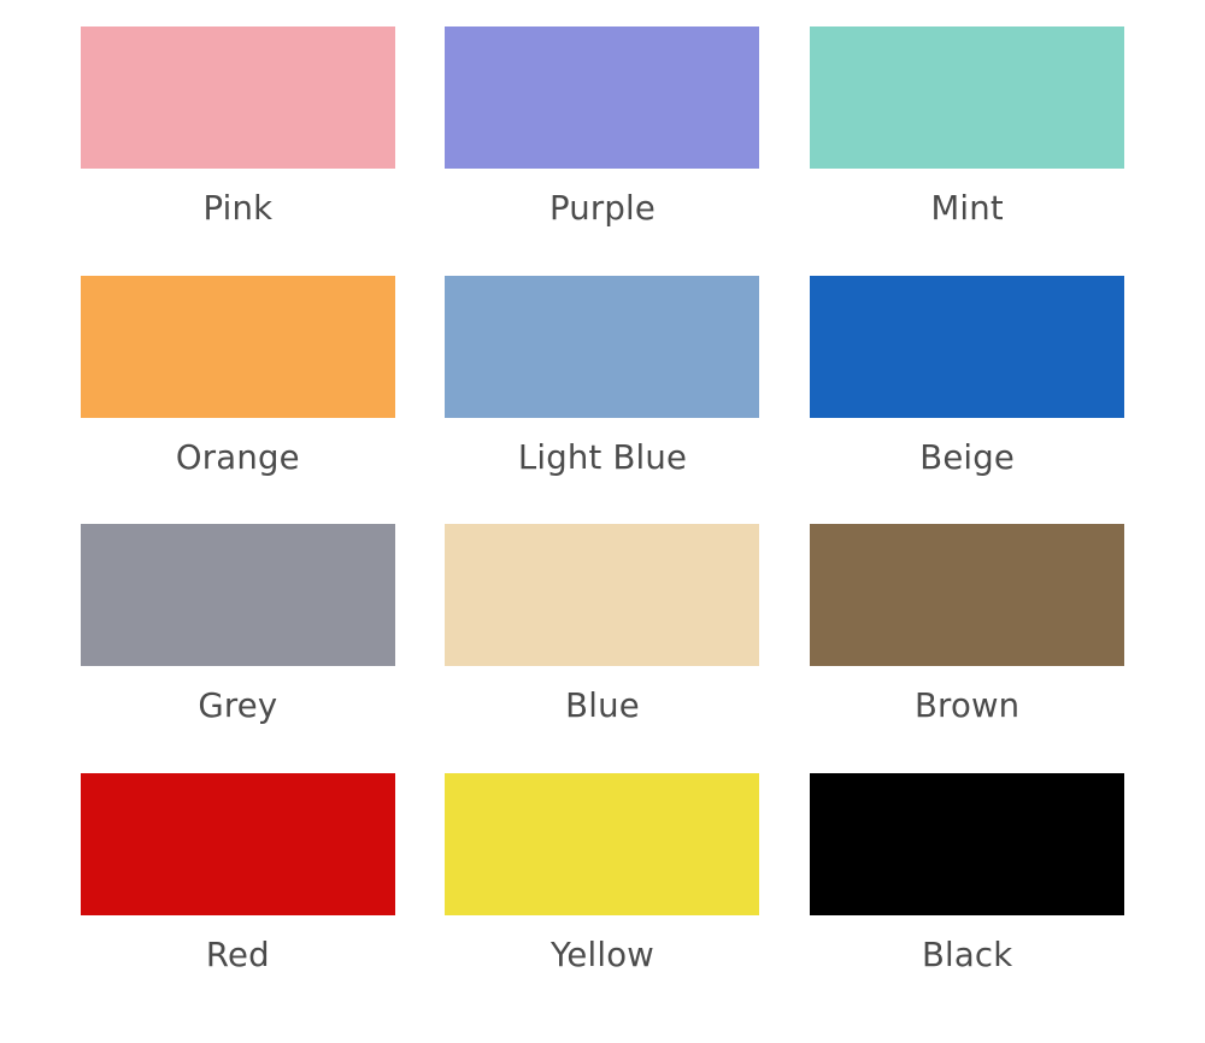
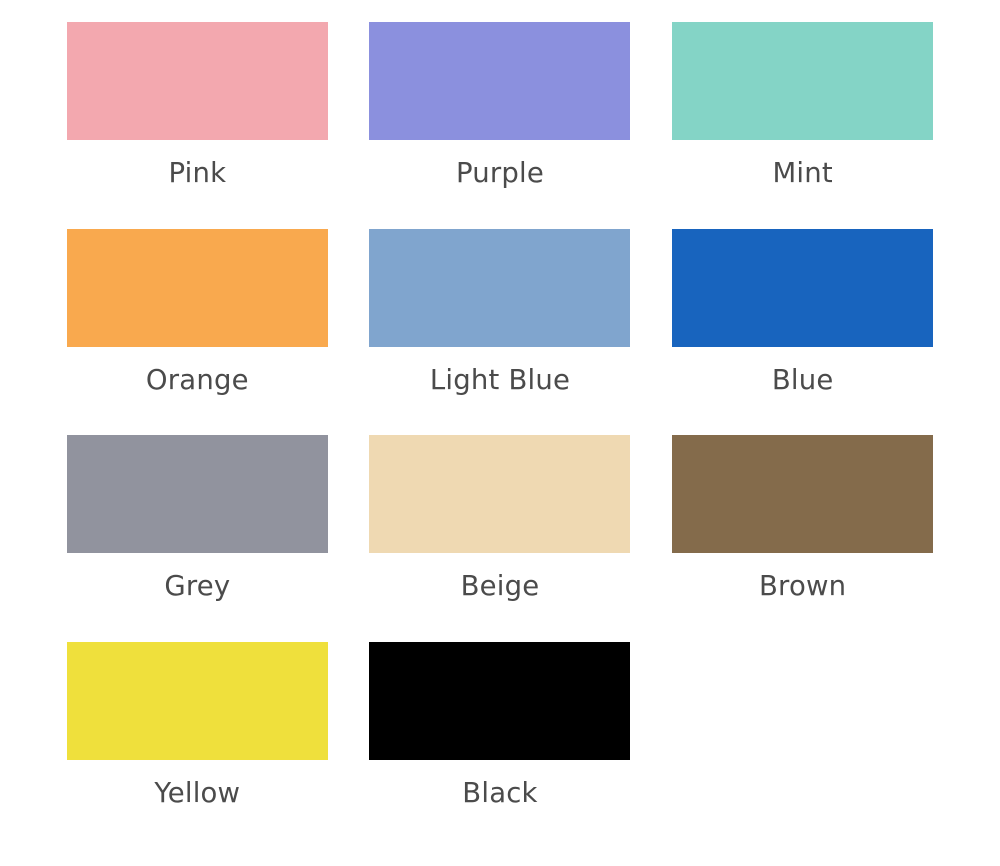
  Pink
  Purple
  Mint
  Orange
  Light Blue
- Beige
+ Blue
  Grey
- Blue
+ Beige
  Brown
- Red
  Yellow
  Black
